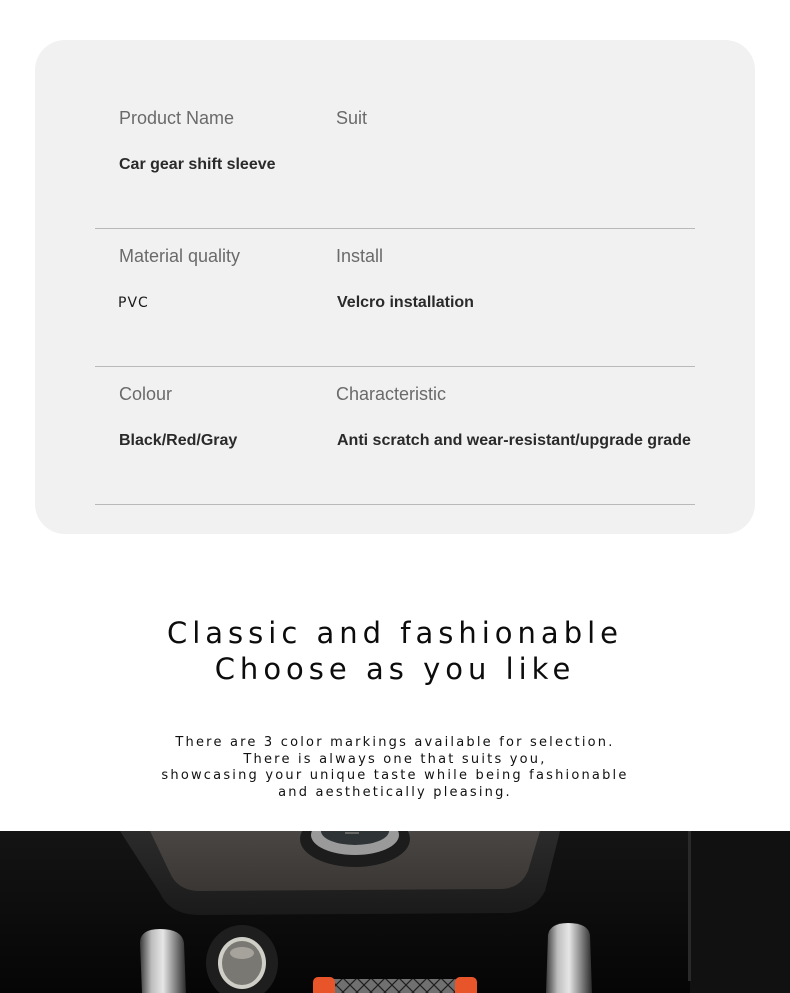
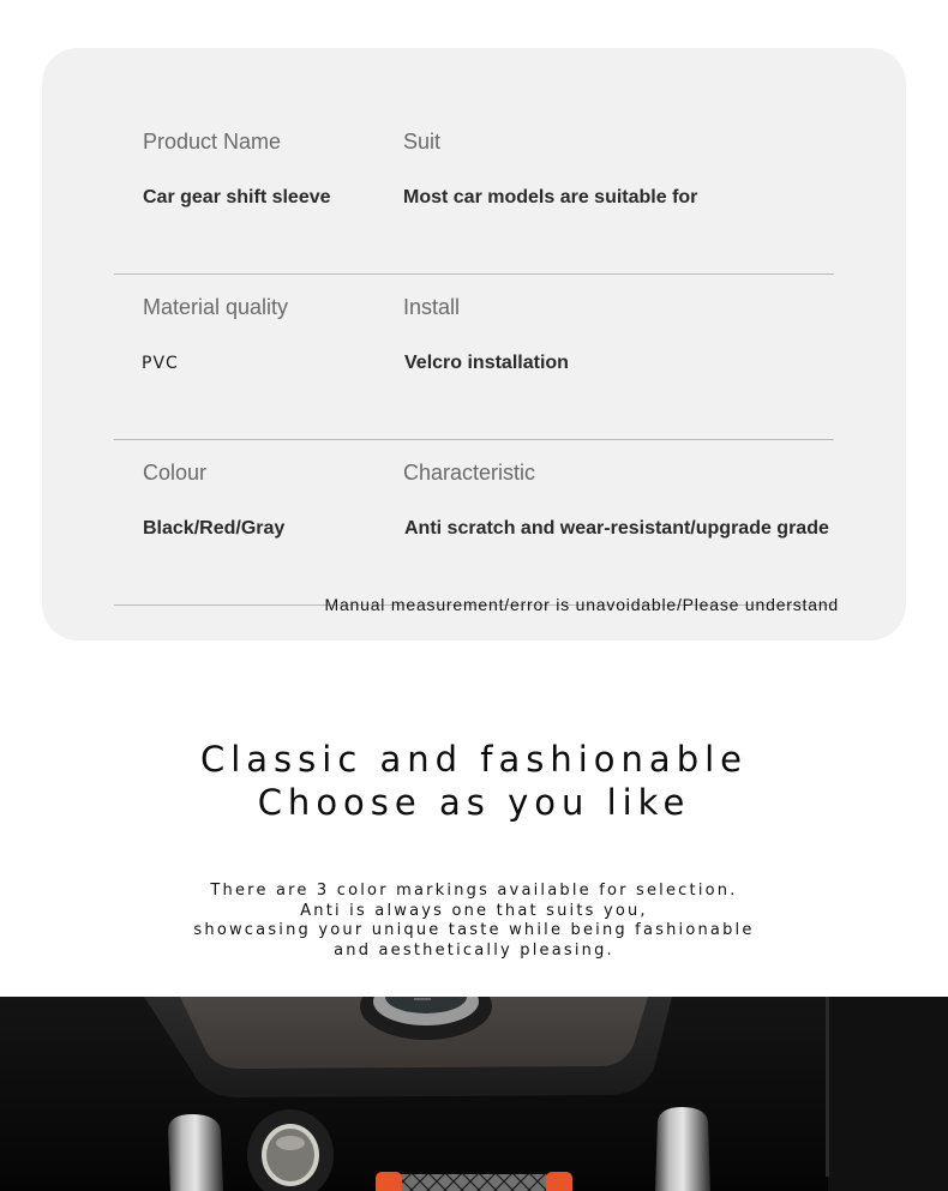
  Product Name
  Car gear shift sleeve
  Suit
+ Most car models are suitable for
  Material quality
  PVC
  Install
  Velcro installation
  Colour
  Black/Red/Gray
  Characteristic
  Anti scratch and wear-resistant/upgrade grade
+ Manual measurement/error is unavoidable/Please understand
  Classic and fashionable
  Choose as you like
  There are 3 color markings available for selection.
- There is always one that suits you,
+ Anti is always one that suits you,
  showcasing your unique taste while being fashionable
  and aesthetically pleasing.
